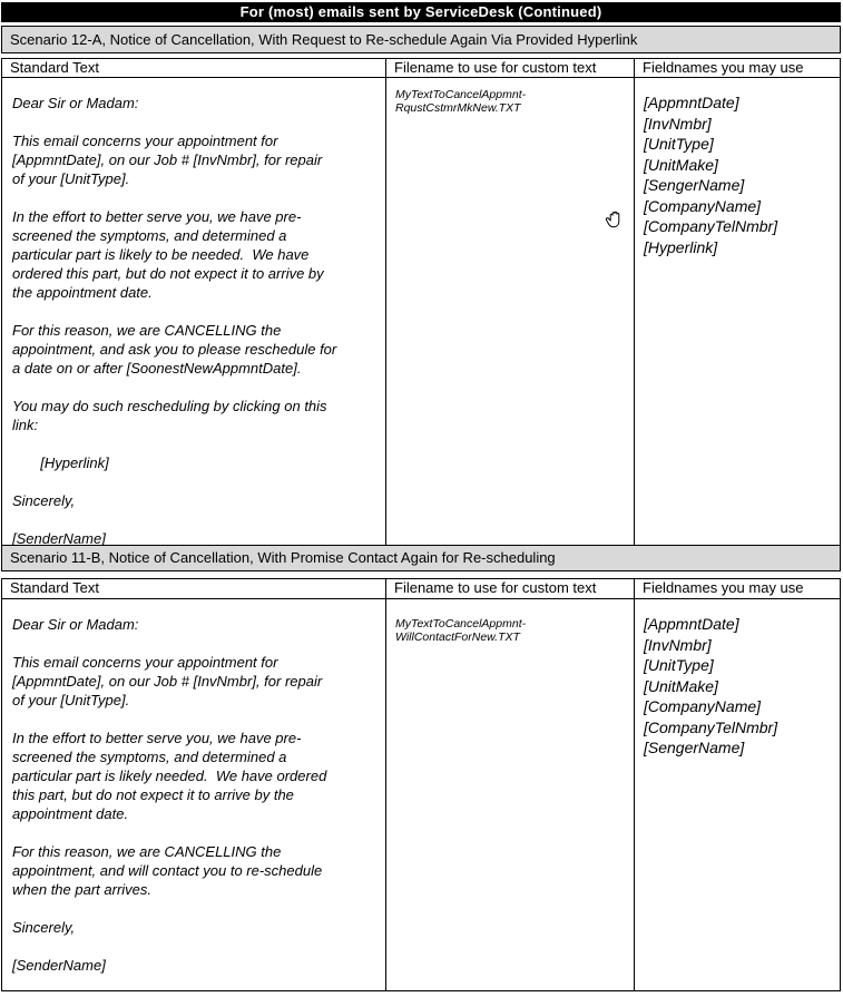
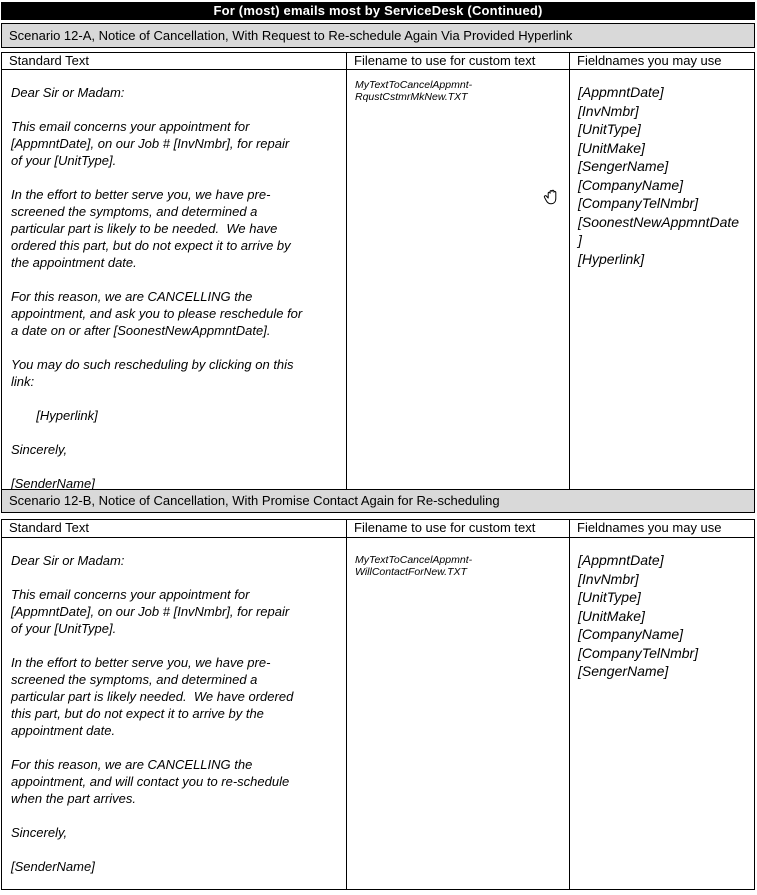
- For (most) emails sent by ServiceDesk (Continued)
+ For (most) emails most by ServiceDesk (Continued)
  Scenario 12-A, Notice of Cancellation, With Request to Re-schedule Again Via Provided Hyperlink
  Standard Text
  Filename to use for custom text
  Fieldnames you may use
  Dear Sir or Madam:
  This email concerns your appointment for
  [AppmntDate], on our Job # [InvNmbr], for repair
  of your [UnitType].
  In the effort to better serve you, we have pre-
  screened the symptoms, and determined a
  particular part is likely to be needed. We have
  ordered this part, but do not expect it to arrive by
  the appointment date.
  For this reason, we are CANCELLING the
  appointment, and ask you to please reschedule for
  a date on or after [SoonestNewAppmntDate].
  You may do such rescheduling by clicking on this
  link:
  [Hyperlink]
  Sincerely,
  [SenderName]
  MyTextToCancelAppmnt-
  RqustCstmrMkNew.TXT
  [AppmntDate]
  [InvNmbr]
  [UnitType]
  [UnitMake]
  [SengerName]
  [CompanyName]
  [CompanyTelNmbr]
+ [SoonestNewAppmntDate
+ ]
  [Hyperlink]
- Scenario 11-B, Notice of Cancellation, With Promise Contact Again for Re-scheduling
+ Scenario 12-B, Notice of Cancellation, With Promise Contact Again for Re-scheduling
  Standard Text
  Filename to use for custom text
  Fieldnames you may use
  Dear Sir or Madam:
  This email concerns your appointment for
  [AppmntDate], on our Job # [InvNmbr], for repair
  of your [UnitType].
  In the effort to better serve you, we have pre-
  screened the symptoms, and determined a
  particular part is likely needed. We have ordered
  this part, but do not expect it to arrive by the
  appointment date.
  For this reason, we are CANCELLING the
  appointment, and will contact you to re-schedule
  when the part arrives.
  Sincerely,
  [SenderName]
  MyTextToCancelAppmnt-
  WillContactForNew.TXT
  [AppmntDate]
  [InvNmbr]
  [UnitType]
  [UnitMake]
  [CompanyName]
  [CompanyTelNmbr]
  [SengerName]
